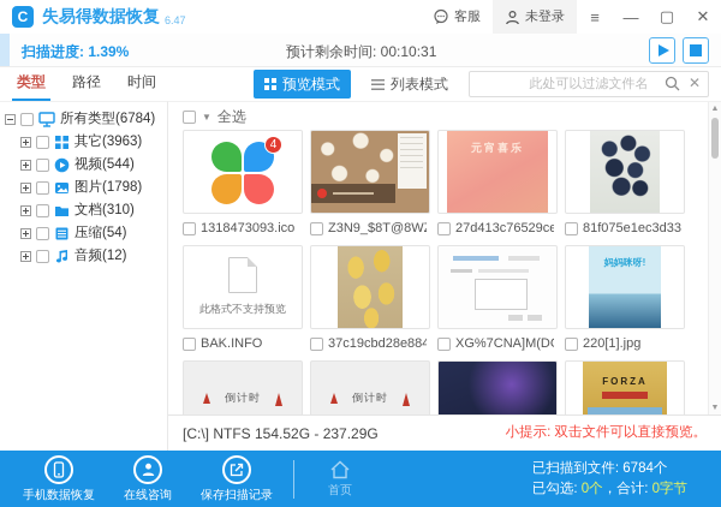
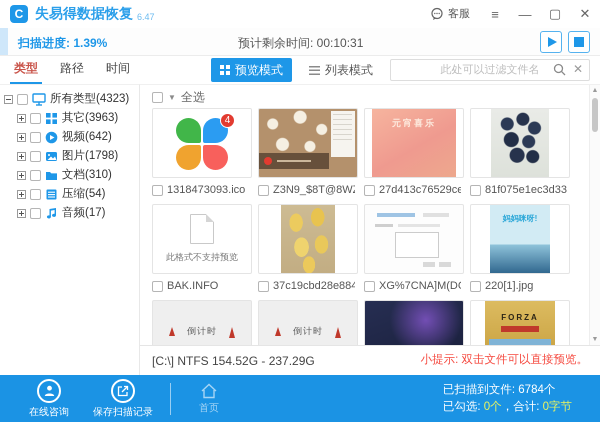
  C
  失易得数据恢复
  6.47
  客服
- 未登录
  ≡
  —
  ▢
  ✕
  扫描进度: 1.39%
  预计剩余时间: 00:10:31
  类型
  路径
  时间
  预览模式
  列表模式
  此处可以过滤文件名
  ✕
- 所有类型(6784)
+ 所有类型(4323)
  其它(3963)
- 视频(544)
+ 视频(642)
  图片(1798)
  文档(310)
  压缩(54)
- 音频(12)
+ 音频(17)
  ▼
  全选
  4
  1318473093.ico
  元宵喜乐
  27d413c76529ce
  81f075e1ec3d33
  此格式不支持预览
  BAK.INFO
  37c19cbd28e884
  妈妈咪呀!
  220[1].jpg
  倒计时
  倒计时
  FORZA
  [C:\] NTFS 154.52G - 237.29G
  小提示: 双击文件可以直接预览。
- 手机数据恢复
  在线咨询
  保存扫描记录
  首页
  已扫描到文件: 6784个
  已勾选: 0个，合计: 0字节
